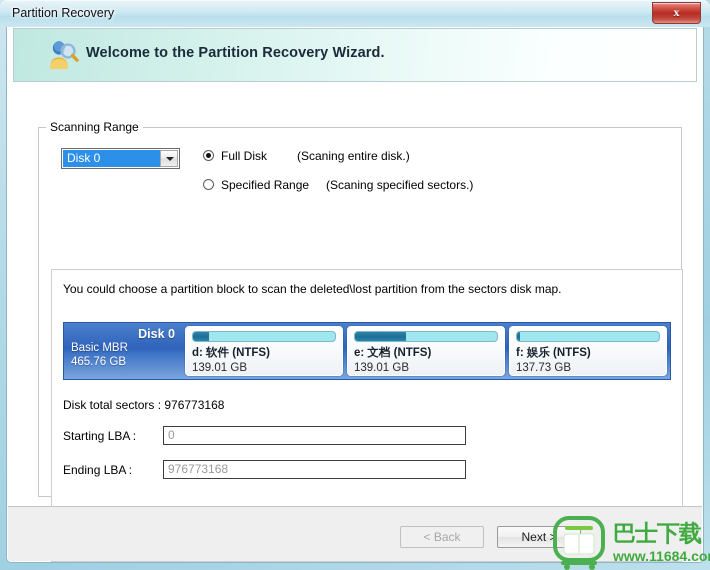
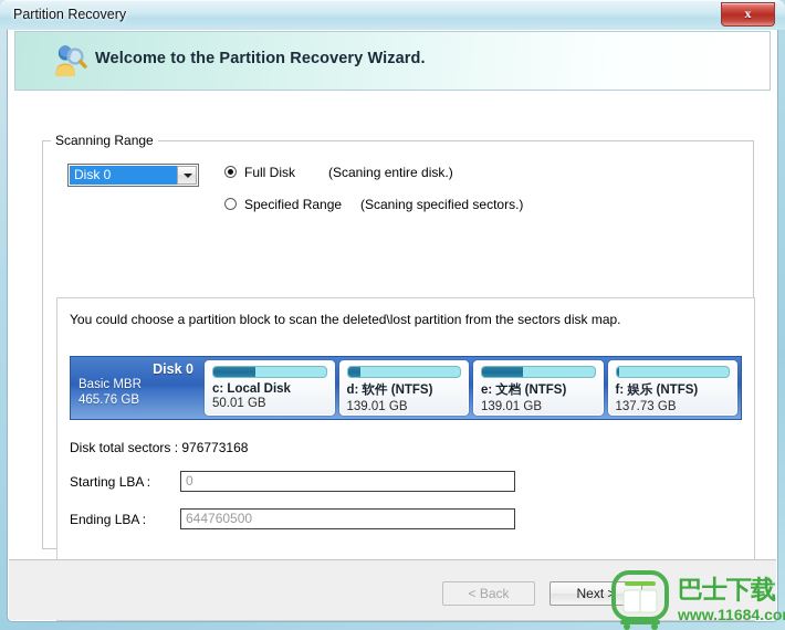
  Partition Recovery
  x
  Welcome to the Partition Recovery Wizard.
  Scanning Range
  Disk 0
  Full Disk
  (Scaning entire disk.)
  Specified Range
  (Scaning specified sectors.)
  You could choose a partition block to scan the deleted\lost partition from the sectors disk map.
  Disk 0
  Basic MBR
  465.76 GB
+ c: Local Disk
+ 50.01 GB
  d: 软件 (NTFS)
  139.01 GB
  e: 文档 (NTFS)
  139.01 GB
  f: 娱乐 (NTFS)
  137.73 GB
  Disk total sectors : 976773168
  Starting LBA :
  0
  Ending LBA :
- 976773168
+ 644760500
  < Back
  Next >
  巴士下载
  www.11684.co
